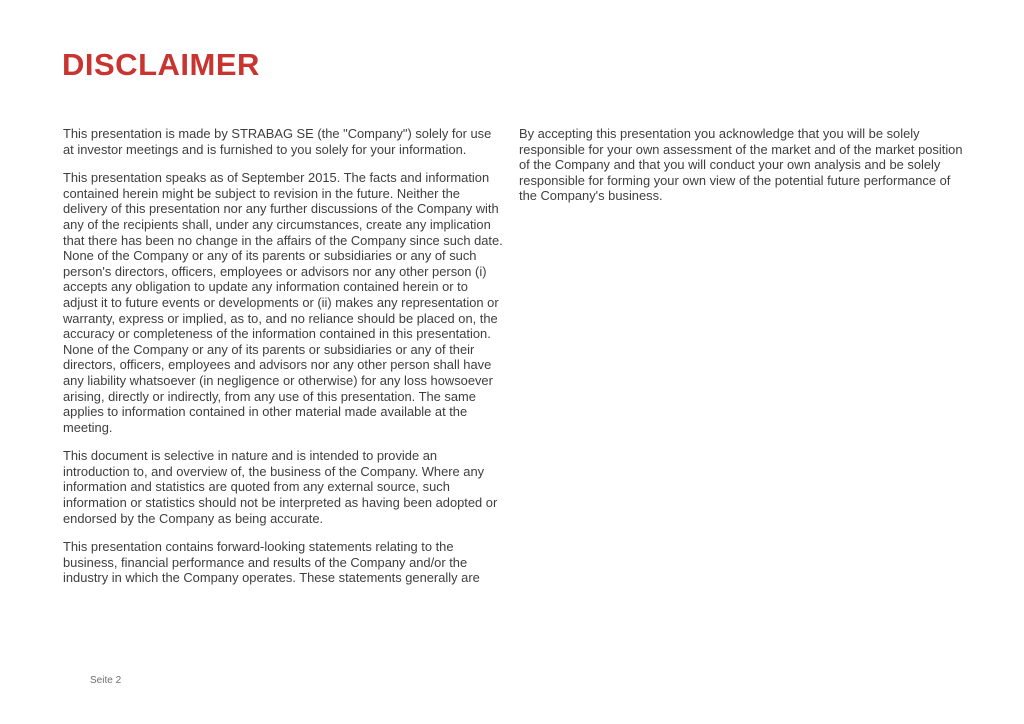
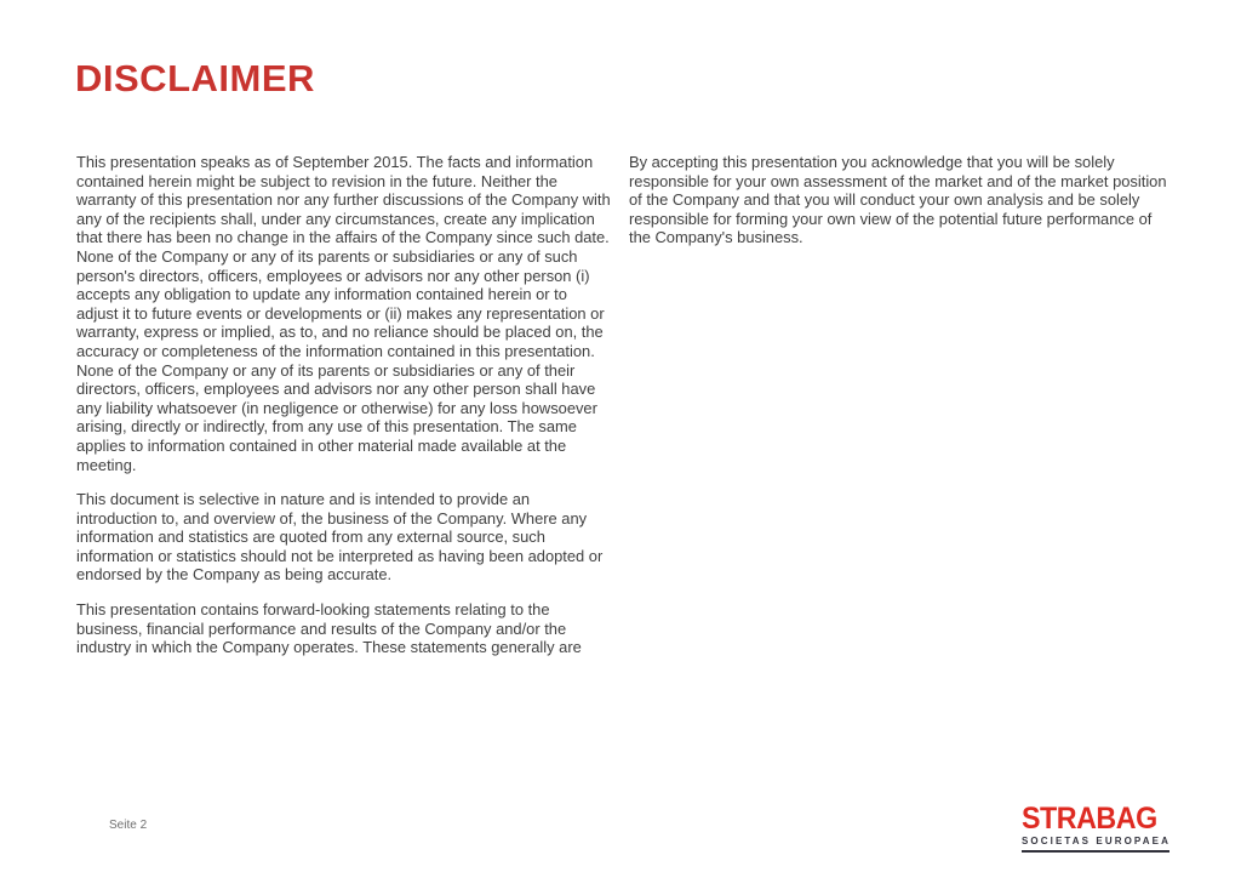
  DISCLAIMER
- This presentation is made by STRABAG SE (the "Company") solely for use at investor meetings and is furnished to you solely for your information.
- This presentation speaks as of September 2015. The facts and information contained herein might be subject to revision in the future. Neither the delivery of this presentation nor any further discussions of the Company with any of the recipients shall, under any circumstances, create any implication that there has been no change in the affairs of the Company since such date. None of the Company or any of its parents or subsidiaries or any of such person's directors, officers, employees or advisors nor any other person (i) accepts any obligation to update any information contained herein or to adjust it to future events or developments or (ii) makes any representation or warranty, express or implied, as to, and no reliance should be placed on, the accuracy or completeness of the information contained in this presentation. None of the Company or any of its parents or subsidiaries or any of their directors, officers, employees and advisors nor any other person shall have any liability whatsoever (in negligence or otherwise) for any loss howsoever arising, directly or indirectly, from any use of this presentation. The same applies to information contained in other material made available at the meeting.
+ This presentation speaks as of September 2015. The facts and information contained herein might be subject to revision in the future. Neither the warranty of this presentation nor any further discussions of the Company with any of the recipients shall, under any circumstances, create any implication that there has been no change in the affairs of the Company since such date. None of the Company or any of its parents or subsidiaries or any of such person's directors, officers, employees or advisors nor any other person (i) accepts any obligation to update any information contained herein or to adjust it to future events or developments or (ii) makes any representation or warranty, express or implied, as to, and no reliance should be placed on, the accuracy or completeness of the information contained in this presentation. None of the Company or any of its parents or subsidiaries or any of their directors, officers, employees and advisors nor any other person shall have any liability whatsoever (in negligence or otherwise) for any loss howsoever arising, directly or indirectly, from any use of this presentation. The same applies to information contained in other material made available at the meeting.
  This document is selective in nature and is intended to provide an introduction to, and overview of, the business of the Company. Where any information and statistics are quoted from any external source, such information or statistics should not be interpreted as having been adopted or endorsed by the Company as being accurate.
  This presentation contains forward-looking statements relating to the business, financial performance and results of the Company and/or the industry in which the Company operates. These statements generally are
  By accepting this presentation you acknowledge that you will be solely responsible for your own assessment of the market and of the market position of the Company and that you will conduct your own analysis and be solely responsible for forming your own view of the potential future performance of the Company's business.
  Seite 2
+ STRABAG
+ SOCIETAS EUROPAEA
